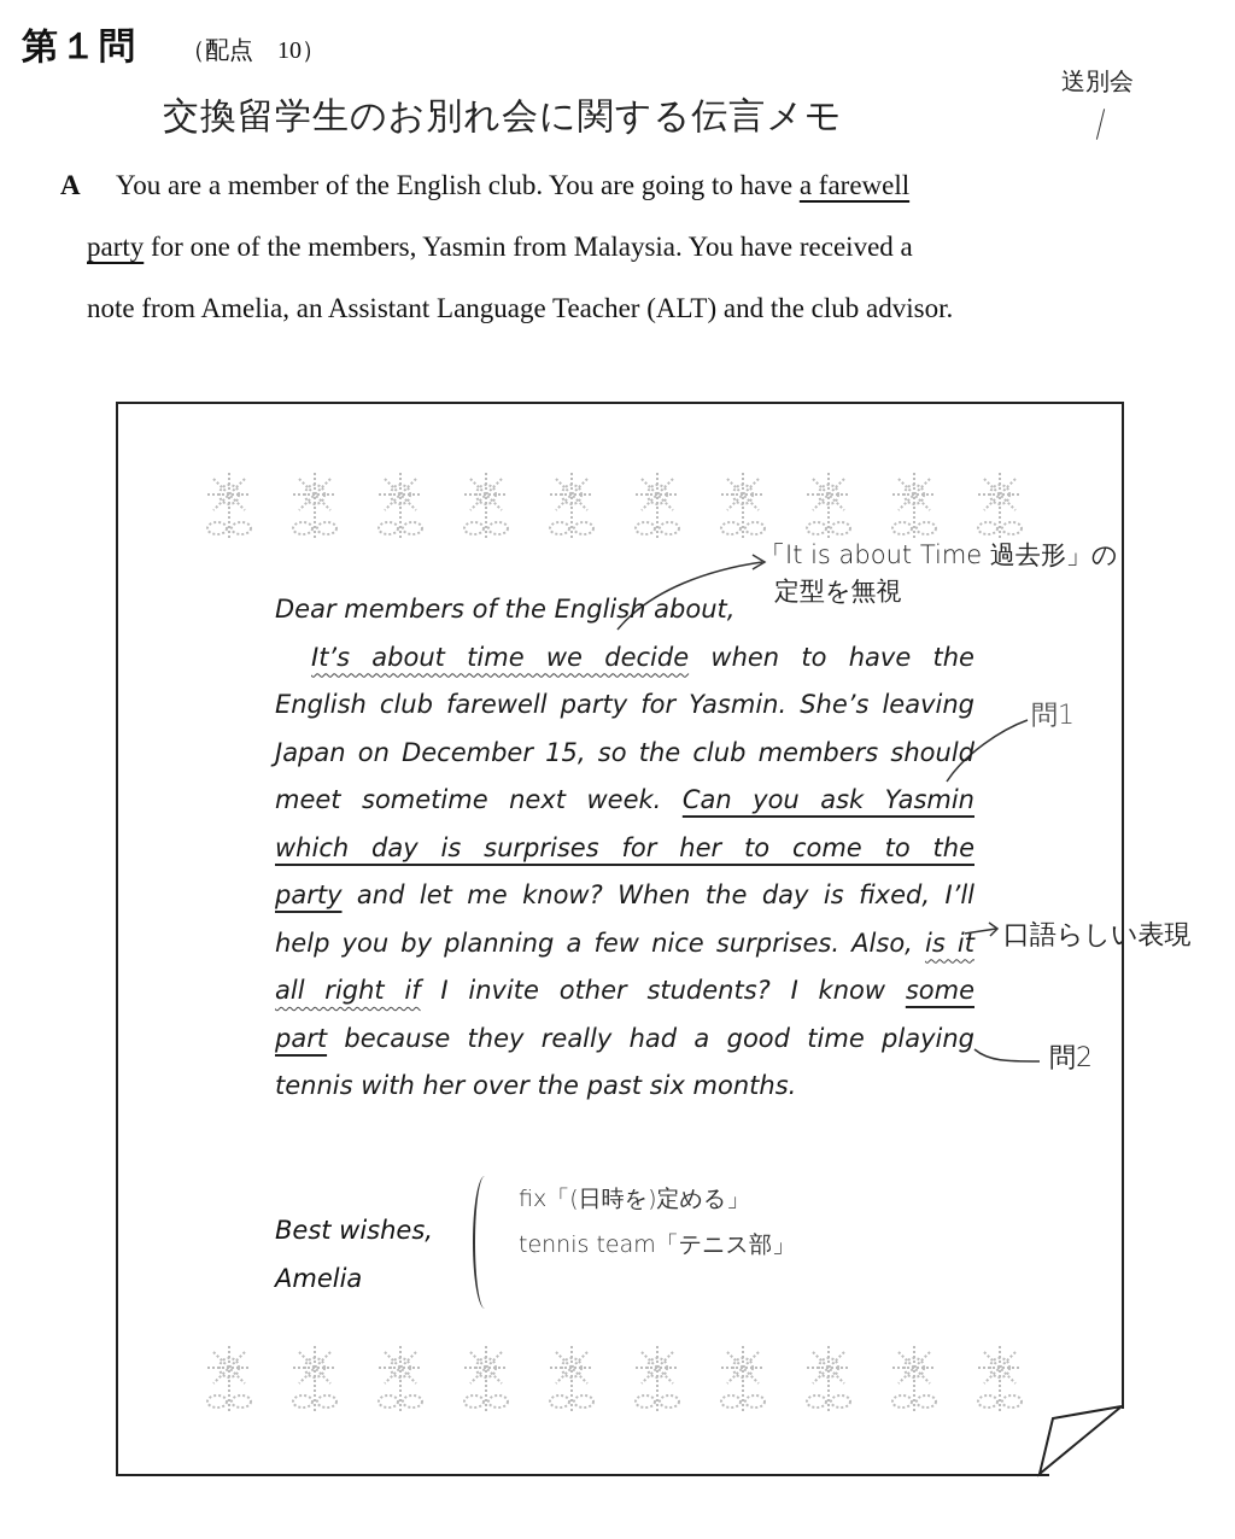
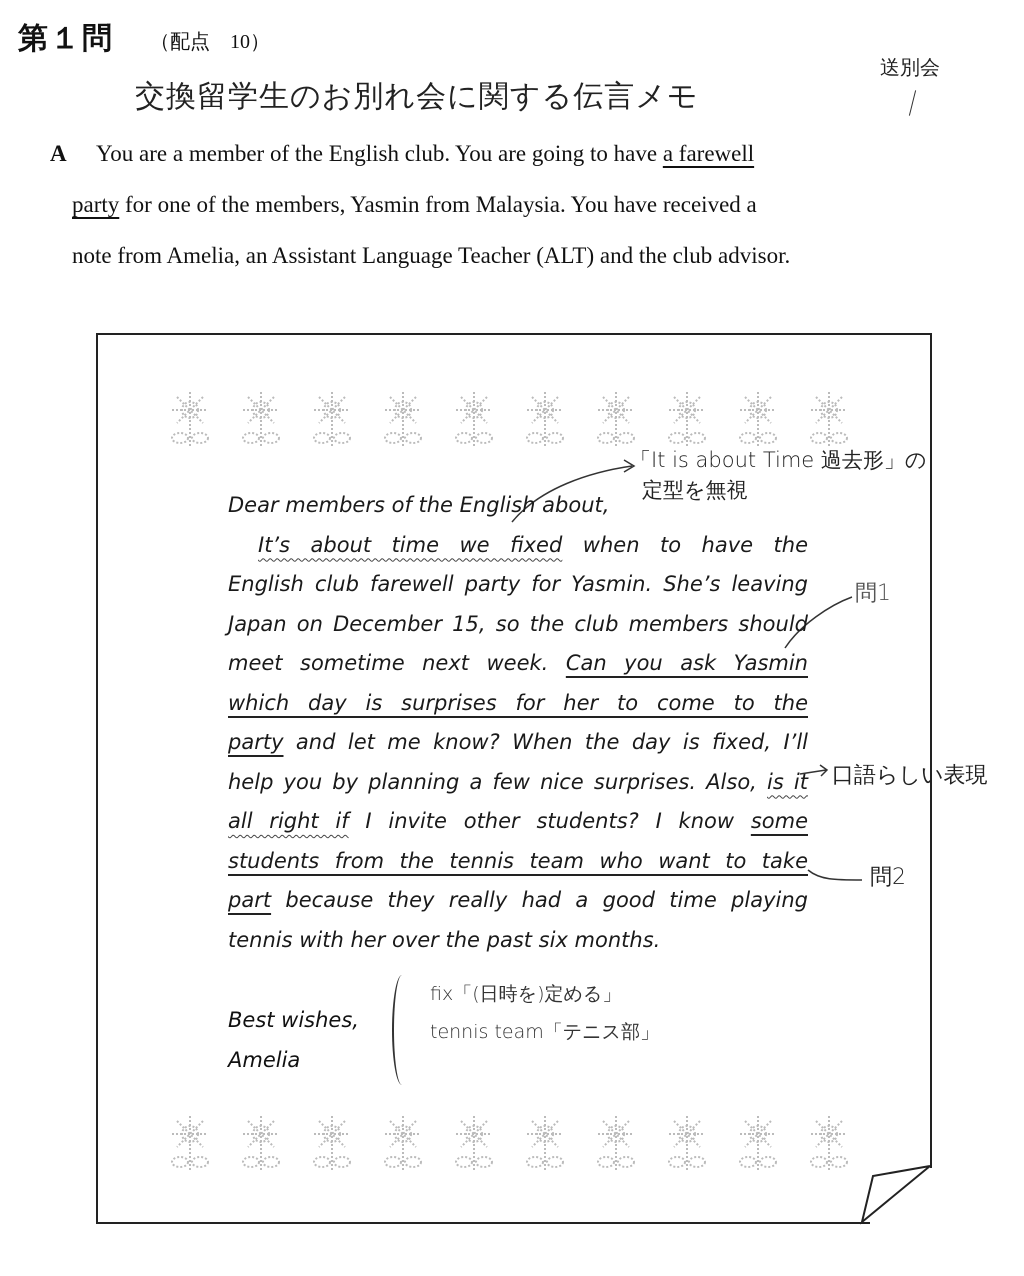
  第１問
  （配点 10）
  交換留学生のお別れ会に関する伝言メモ
  送別会
  A You are a member of the English club. You are going to have a farewell
  party for one of the members, Yasmin from Malaysia. You have received a
  note from Amelia, an Assistant Language Teacher (ALT) and the club advisor.
  Dear members of the English about,
- It’s about time we decide when to have the
+ It’s about time we fixed when to have the
  English club farewell party for Yasmin. She’s leaving
  Japan on December 15, so the club members should
  meet sometime next week. Can you ask Yasmin
  which day is surprises for her to come to the
  party and let me know? When the day is fixed, I’ll
  help you by planning a few nice surprises. Also, is it
  all right if I invite other students? I know some
+ students from the tennis team who want to take
  part because they really had a good time playing
  tennis with her over the past six months.
  Best wishes,
  Amelia
  fix「(日時を)定める」
  tennis team「テニス部」
  「It is about Time 過去形」の
  定型を無視
  問1
  口語らしい表現
  問2
